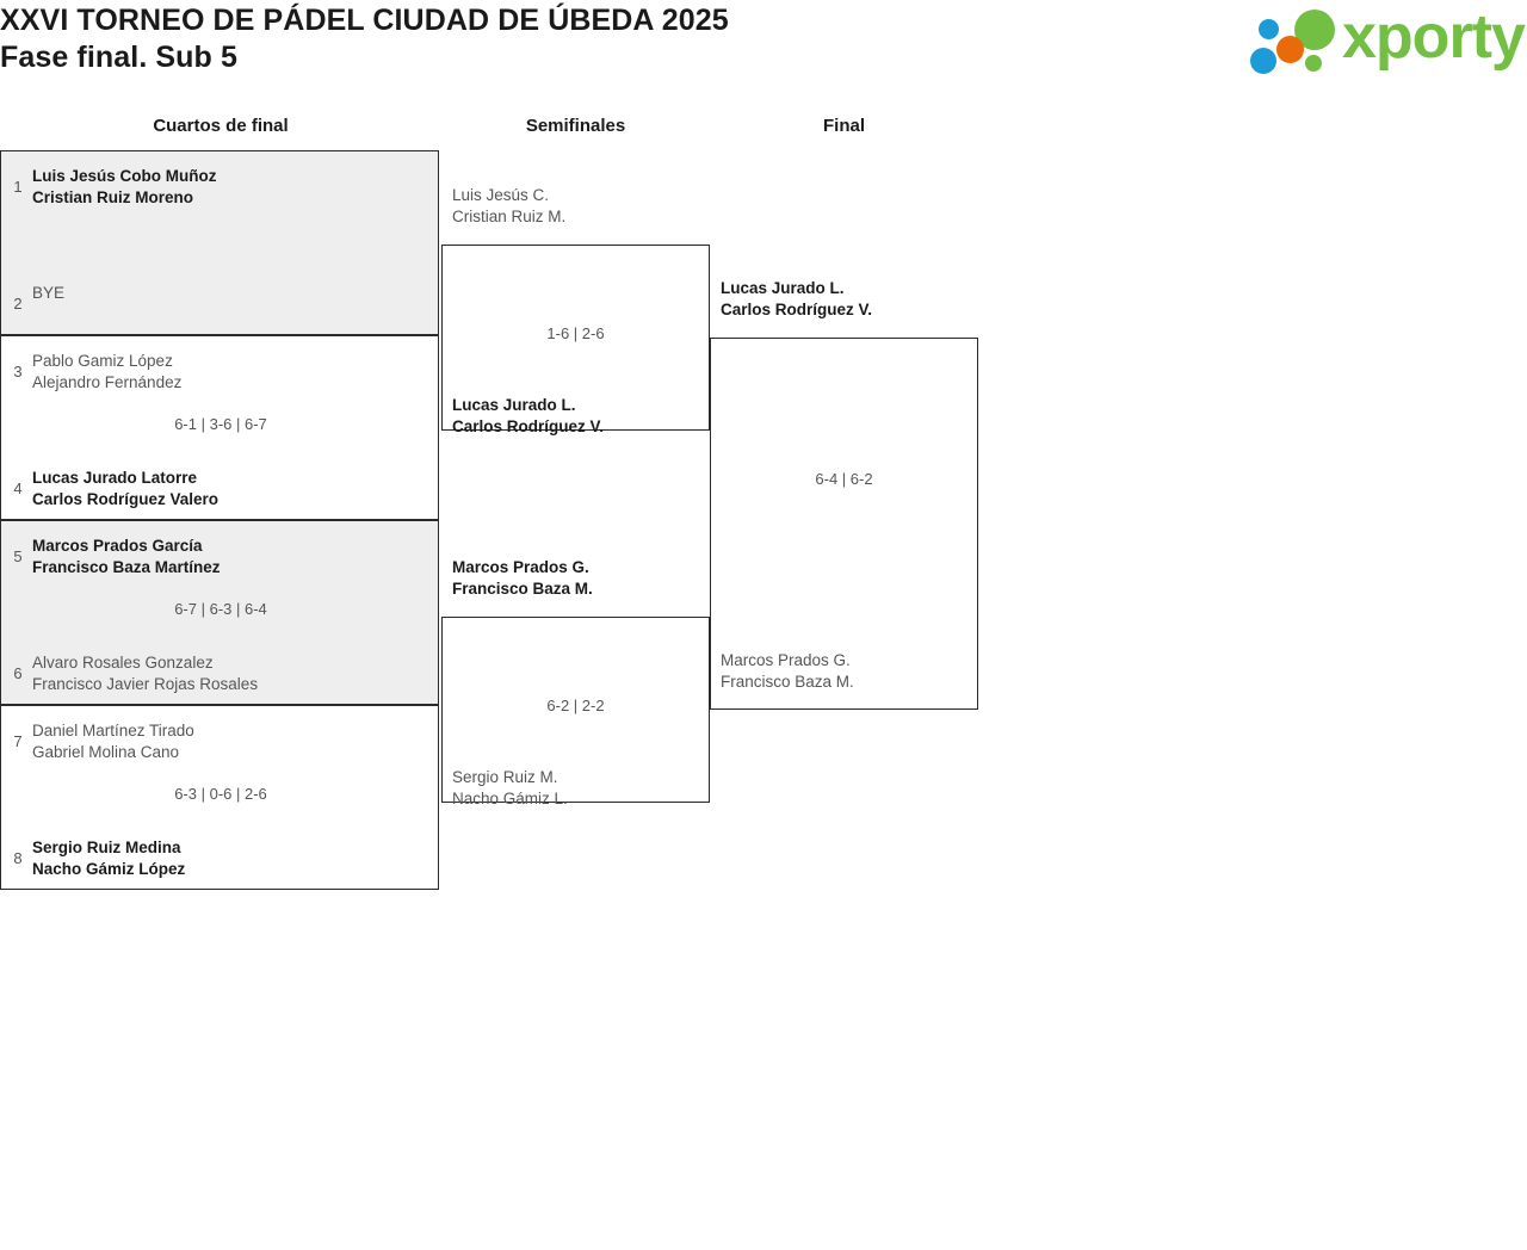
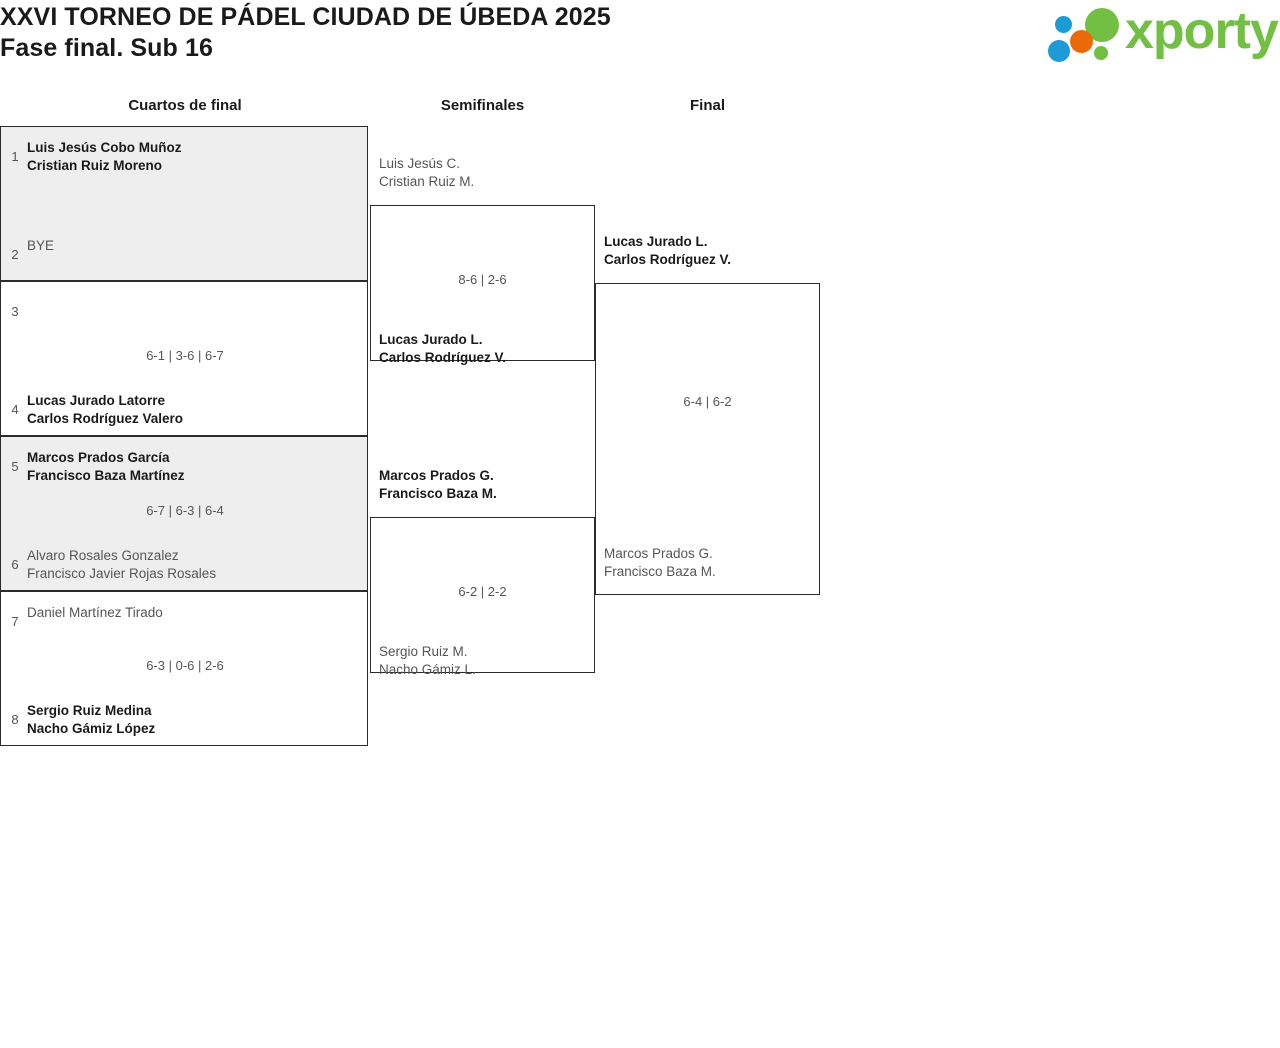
  XXVI TORNEO DE PÁDEL CIUDAD DE ÚBEDA 2025
- Fase final. Sub 5
+ Fase final. Sub 16
  xporty
  Cuartos de final
  Semifinales
  Final
  1
  Luis Jesús Cobo Muñoz
  Cristian Ruiz Moreno
  2
  BYE
  3
- Pablo Gamiz López
- Alejandro Fernández
  6-1 | 3-6 | 6-7
  4
  Lucas Jurado Latorre
  Carlos Rodríguez Valero
  5
  Marcos Prados García
  Francisco Baza Martínez
  6-7 | 6-3 | 6-4
  6
  Alvaro Rosales Gonzalez
  Francisco Javier Rojas Rosales
  7
  Daniel Martínez Tirado
- Gabriel Molina Cano
  6-3 | 0-6 | 2-6
  8
  Sergio Ruiz Medina
  Nacho Gámiz López
  Luis Jesús C.
  Cristian Ruiz M.
- 1-6 | 2-6
+ 8-6 | 2-6
  Lucas Jurado L.
  Carlos Rodríguez V.
  Marcos Prados G.
  Francisco Baza M.
  6-2 | 2-2
  Sergio Ruiz M.
  Nacho Gámiz L.
  Lucas Jurado L.
  Carlos Rodríguez V.
  6-4 | 6-2
  Marcos Prados G.
  Francisco Baza M.
